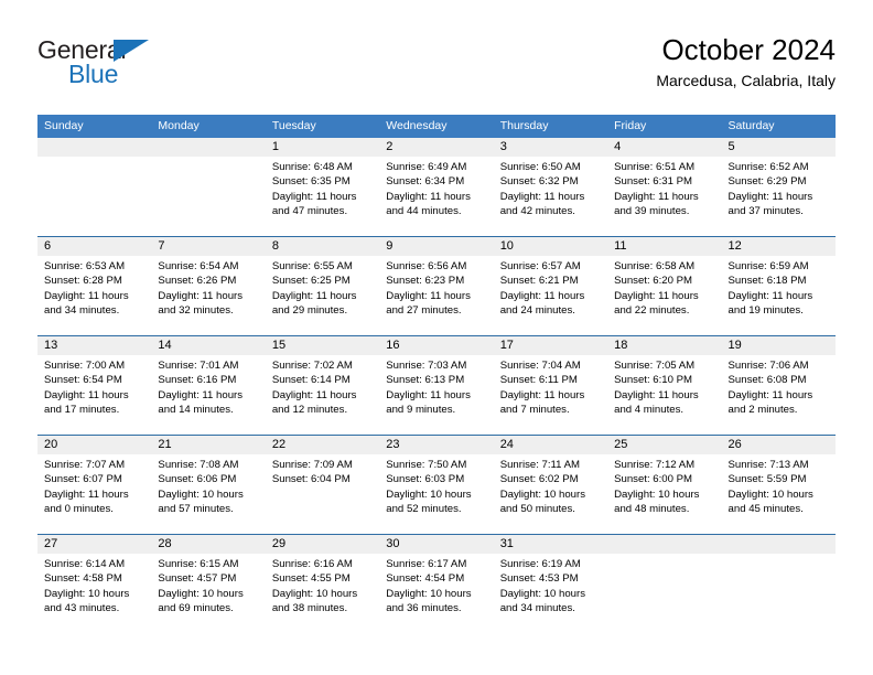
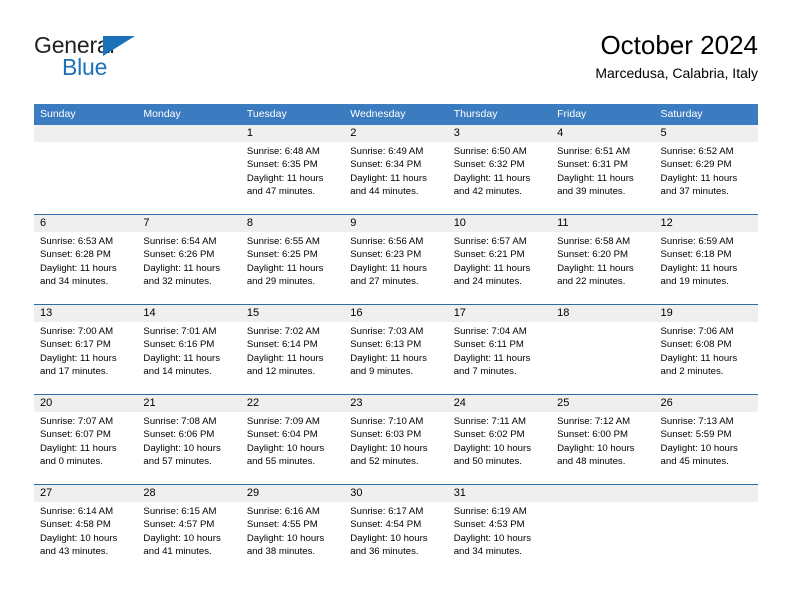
  General
  Blue
  October 2024
  Marcedusa, Calabria, Italy
  Sunday
  Monday
  Tuesday
  Wednesday
  Thursday
  Friday
  Saturday
  1
  Sunrise: 6:48 AM
  Sunset: 6:35 PM
  Daylight: 11 hours and 47 minutes.
  2
  Sunrise: 6:49 AM
  Sunset: 6:34 PM
  Daylight: 11 hours and 44 minutes.
  3
  Sunrise: 6:50 AM
  Sunset: 6:32 PM
  Daylight: 11 hours and 42 minutes.
  4
  Sunrise: 6:51 AM
  Sunset: 6:31 PM
  Daylight: 11 hours and 39 minutes.
  5
  Sunrise: 6:52 AM
  Sunset: 6:29 PM
  Daylight: 11 hours and 37 minutes.
  6
  Sunrise: 6:53 AM
  Sunset: 6:28 PM
  Daylight: 11 hours and 34 minutes.
  7
  Sunrise: 6:54 AM
  Sunset: 6:26 PM
  Daylight: 11 hours and 32 minutes.
  8
  Sunrise: 6:55 AM
  Sunset: 6:25 PM
  Daylight: 11 hours and 29 minutes.
  9
  Sunrise: 6:56 AM
  Sunset: 6:23 PM
  Daylight: 11 hours and 27 minutes.
  10
  Sunrise: 6:57 AM
  Sunset: 6:21 PM
  Daylight: 11 hours and 24 minutes.
  11
  Sunrise: 6:58 AM
  Sunset: 6:20 PM
  Daylight: 11 hours and 22 minutes.
  12
  Sunrise: 6:59 AM
  Sunset: 6:18 PM
  Daylight: 11 hours and 19 minutes.
  13
  Sunrise: 7:00 AM
- Sunset: 6:54 PM
+ Sunset: 6:17 PM
  Daylight: 11 hours and 17 minutes.
  14
  Sunrise: 7:01 AM
  Sunset: 6:16 PM
  Daylight: 11 hours and 14 minutes.
  15
  Sunrise: 7:02 AM
  Sunset: 6:14 PM
  Daylight: 11 hours and 12 minutes.
  16
  Sunrise: 7:03 AM
  Sunset: 6:13 PM
  Daylight: 11 hours and 9 minutes.
  17
  Sunrise: 7:04 AM
  Sunset: 6:11 PM
  Daylight: 11 hours and 7 minutes.
  18
- Sunrise: 7:05 AM
- Sunset: 6:10 PM
- Daylight: 11 hours and 4 minutes.
  19
  Sunrise: 7:06 AM
  Sunset: 6:08 PM
  Daylight: 11 hours and 2 minutes.
  20
  Sunrise: 7:07 AM
  Sunset: 6:07 PM
  Daylight: 11 hours and 0 minutes.
  21
  Sunrise: 7:08 AM
  Sunset: 6:06 PM
  Daylight: 10 hours and 57 minutes.
  22
  Sunrise: 7:09 AM
  Sunset: 6:04 PM
+ Daylight: 10 hours and 55 minutes.
  23
- Sunrise: 7:50 AM
+ Sunrise: 7:10 AM
  Sunset: 6:03 PM
  Daylight: 10 hours and 52 minutes.
  24
  Sunrise: 7:11 AM
  Sunset: 6:02 PM
  Daylight: 10 hours and 50 minutes.
  25
  Sunrise: 7:12 AM
  Sunset: 6:00 PM
  Daylight: 10 hours and 48 minutes.
  26
  Sunrise: 7:13 AM
  Sunset: 5:59 PM
  Daylight: 10 hours and 45 minutes.
  27
  Sunrise: 6:14 AM
  Sunset: 4:58 PM
  Daylight: 10 hours and 43 minutes.
  28
  Sunrise: 6:15 AM
  Sunset: 4:57 PM
- Daylight: 10 hours and 69 minutes.
+ Daylight: 10 hours and 41 minutes.
  29
  Sunrise: 6:16 AM
  Sunset: 4:55 PM
  Daylight: 10 hours and 38 minutes.
  30
  Sunrise: 6:17 AM
  Sunset: 4:54 PM
  Daylight: 10 hours and 36 minutes.
  31
  Sunrise: 6:19 AM
  Sunset: 4:53 PM
  Daylight: 10 hours and 34 minutes.
